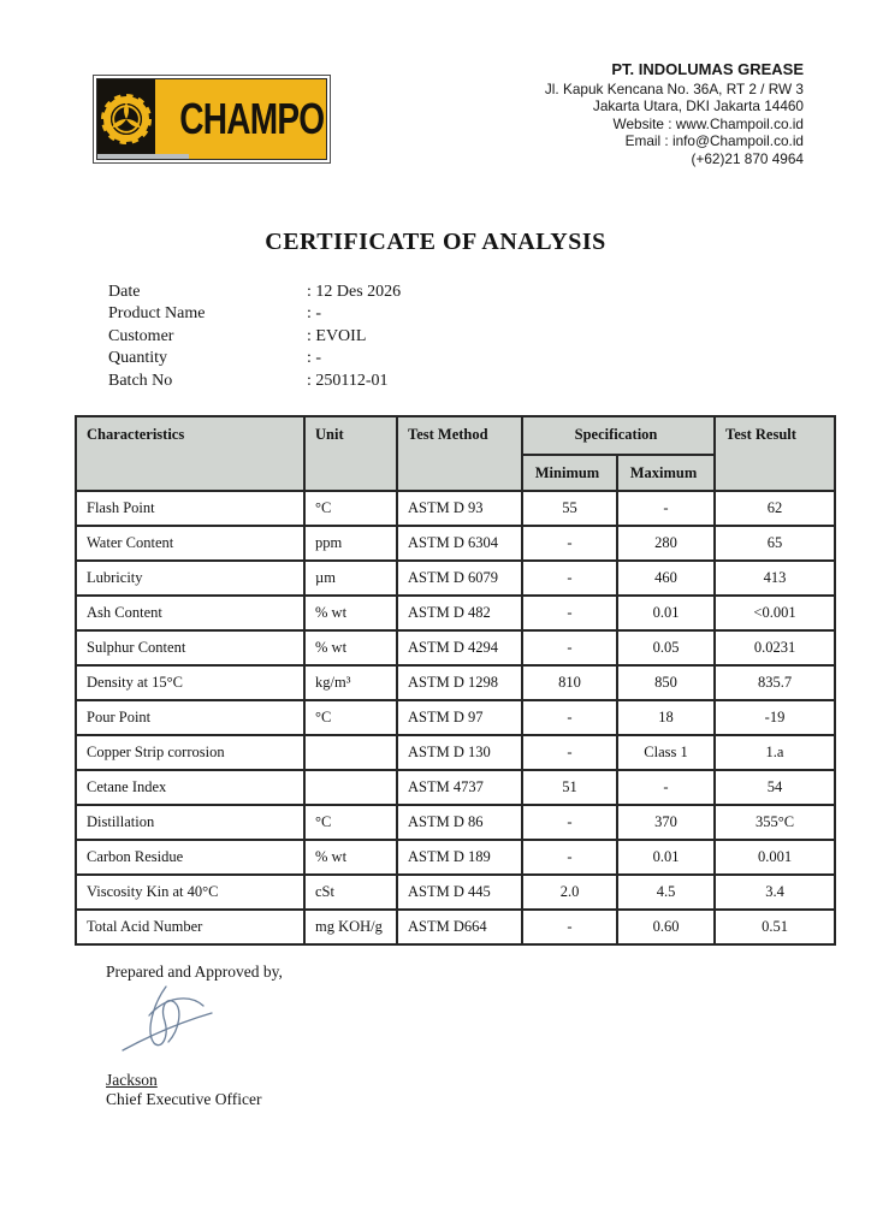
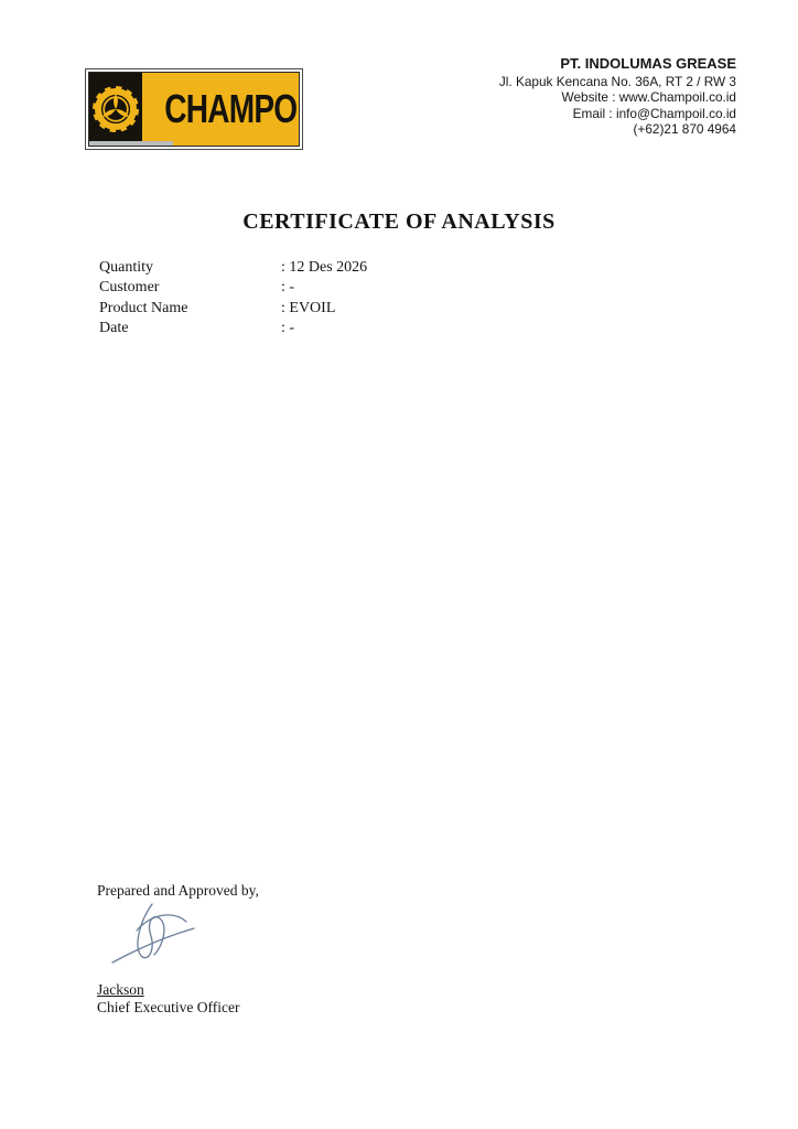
  CHAMPO
  PT. INDOLUMAS GREASE
  Jl. Kapuk Kencana No. 36A, RT 2 / RW 3
- Jakarta Utara, DKI Jakarta 14460
  Website : www.Champoil.co.id
  Email : info@Champoil.co.id
  (+62)21 870 4964
  CERTIFICATE OF ANALYSIS
- Date
+ Quantity
  : 12 Des 2026
- Product Name
+ Customer
  : -
- Customer
+ Product Name
  : EVOIL
- Quantity
+ Date
  : -
- Batch No
- : 250112-01
- Characteristics	Unit	Test Method	Specification	Test Result
- Minimum	Maximum
- Flash Point	°C	ASTM D 93	55	-	62
- Water Content	ppm	ASTM D 6304	-	280	65
- Lubricity	µm	ASTM D 6079	-	460	413
- Ash Content	% wt	ASTM D 482	-	0.01	<0.001
- Sulphur Content	% wt	ASTM D 4294	-	0.05	0.0231
- Density at 15°C	kg/m³	ASTM D 1298	810	850	835.7
- Pour Point	°C	ASTM D 97	-	18	-19
- Copper Strip corrosion		ASTM D 130	-	Class 1	1.a
- Cetane Index		ASTM 4737	51	-	54
- Distillation	°C	ASTM D 86	-	370	355°C
- Carbon Residue	% wt	ASTM D 189	-	0.01	0.001
- Viscosity Kin at 40°C	cSt	ASTM D 445	2.0	4.5	3.4
- Total Acid Number	mg KOH/g	ASTM D664	-	0.60	0.51
  Prepared and Approved by,
  Jackson
  Chief Executive Officer
